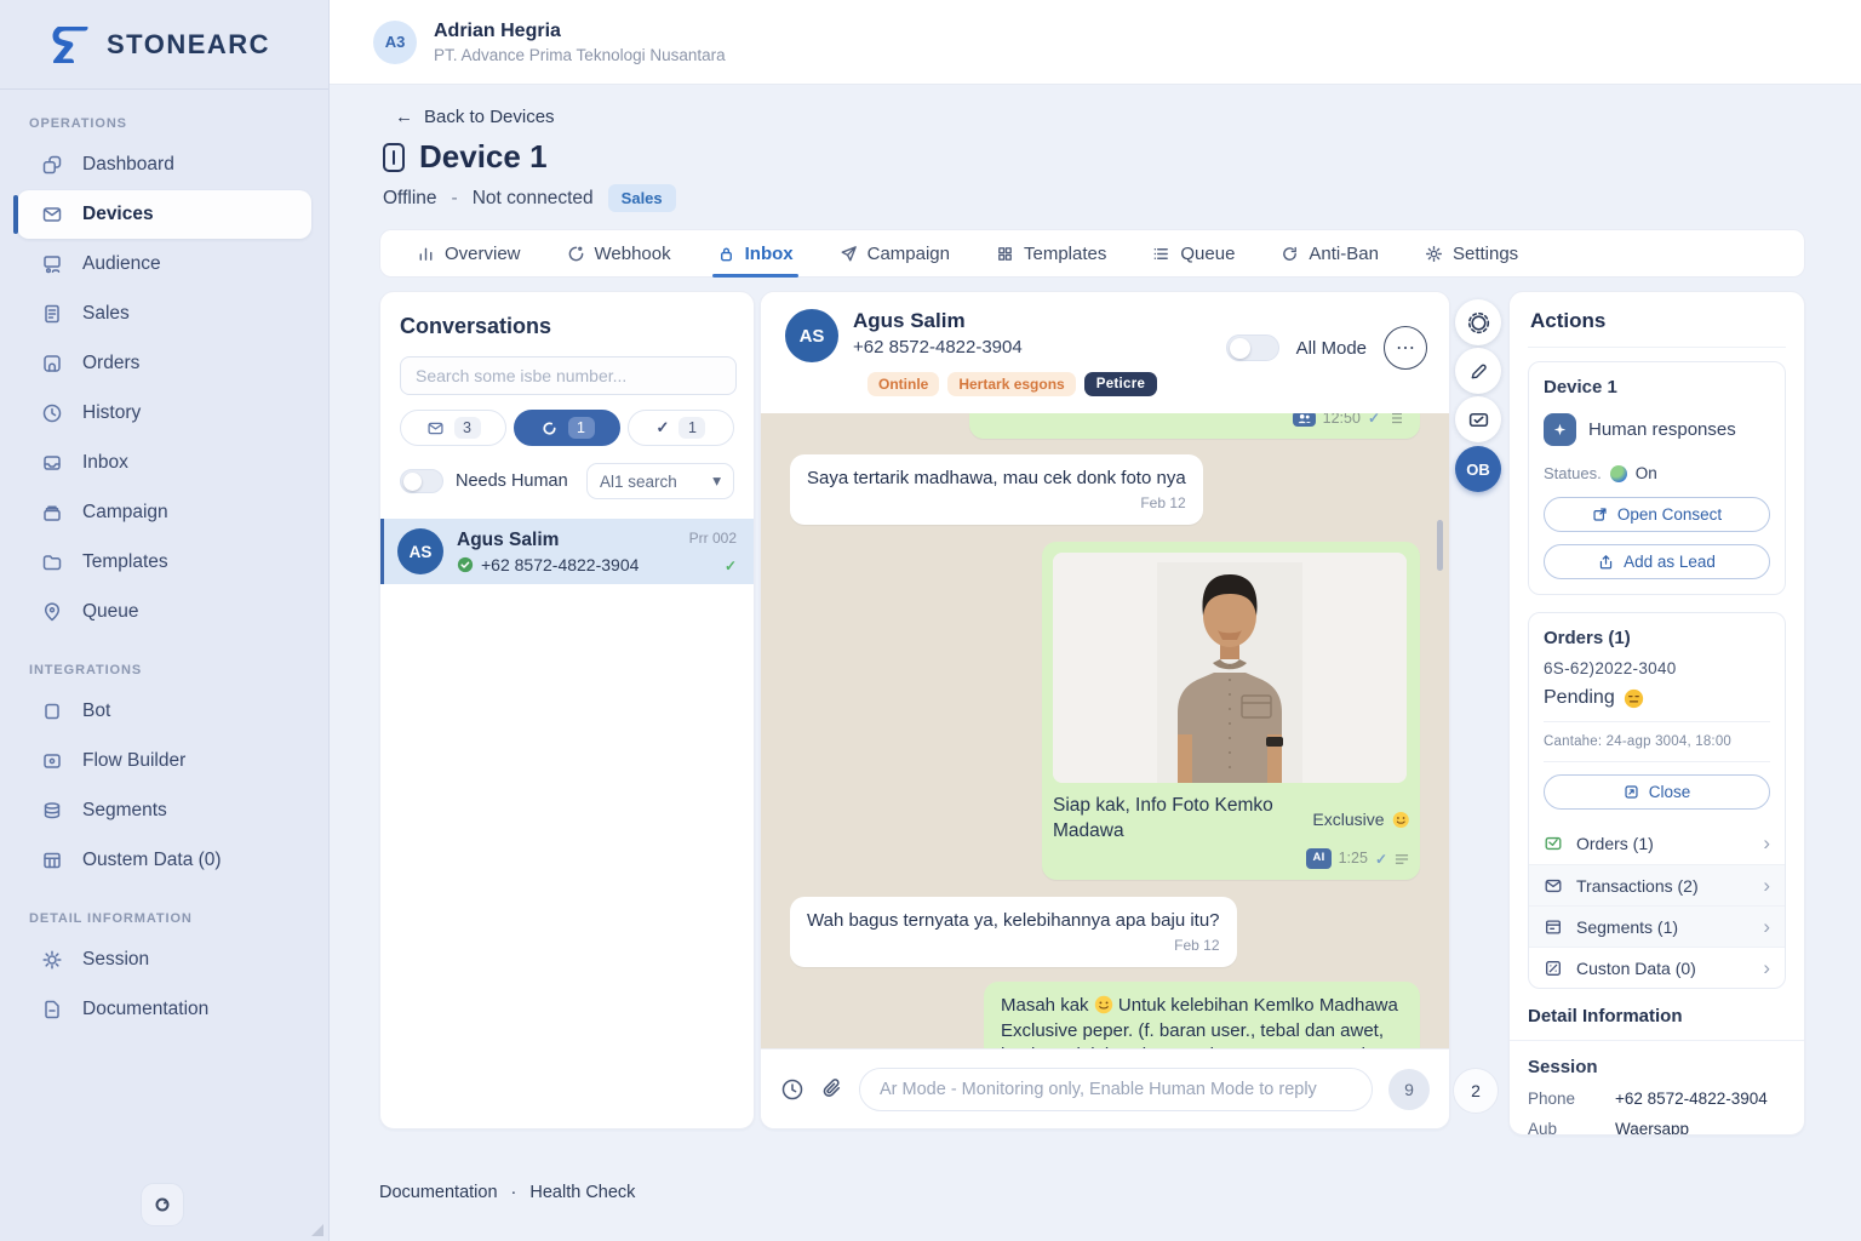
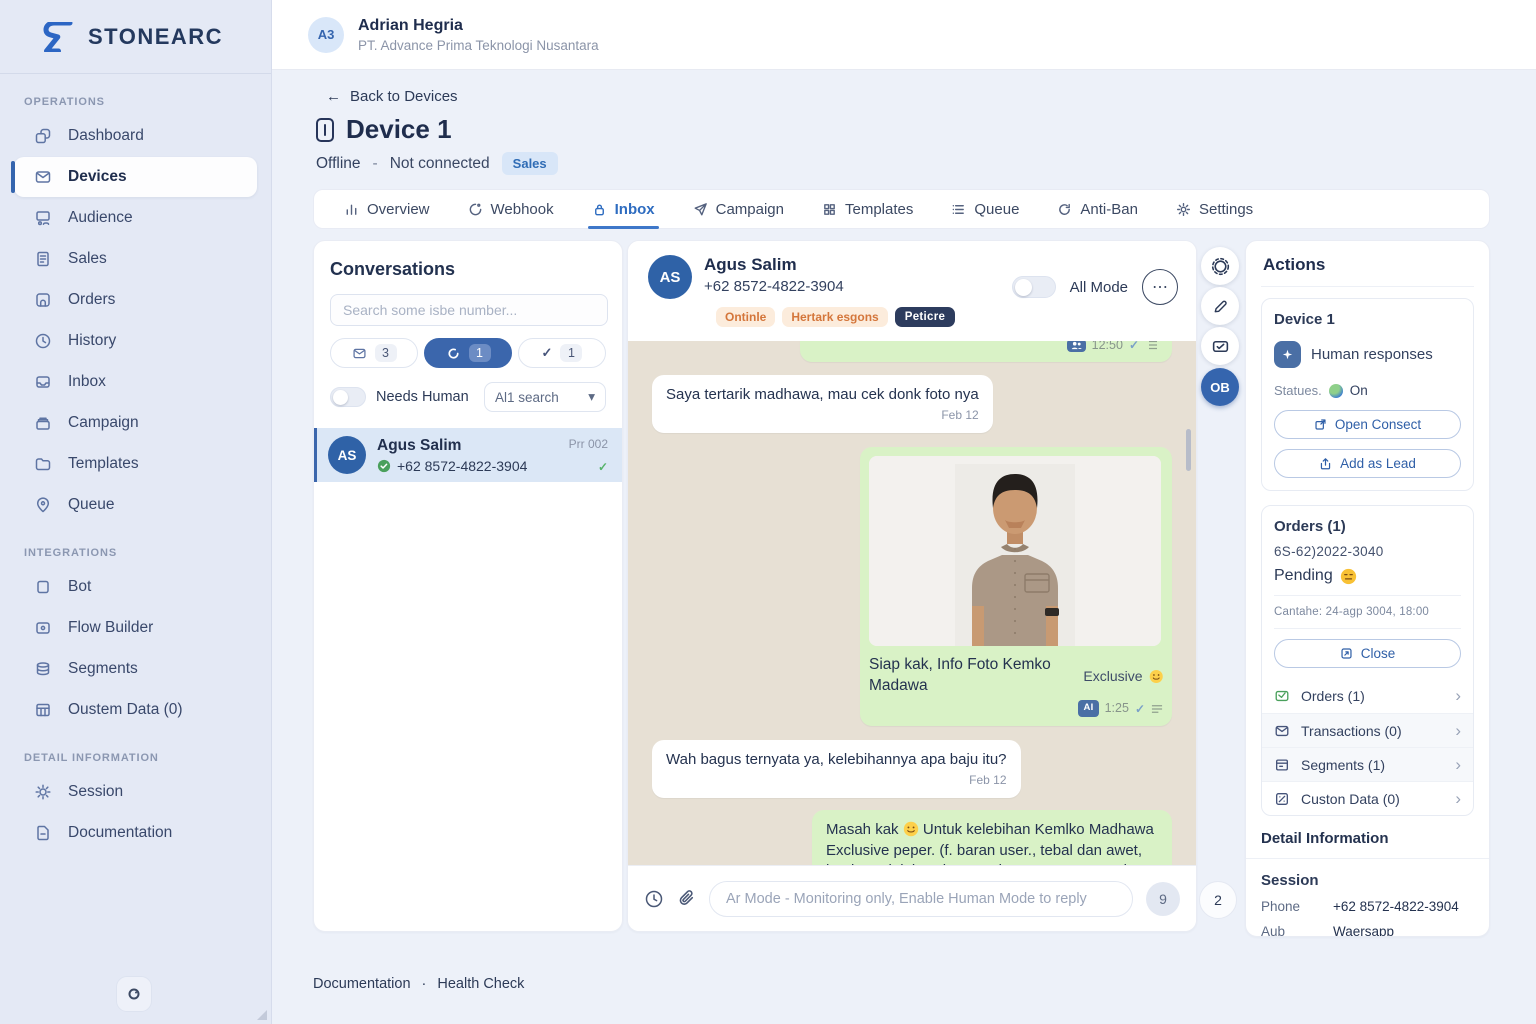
  STONEARC
  OPERATIONS
  Dashboard
  Devices
  Audience
  Sales
  Orders
  History
  Inbox
  Campaign
  Templates
  Queue
  INTEGRATIONS
  Bot
  Flow Builder
  Segments
  Oustem Data (0)
  DETAIL INFORMATION
  Session
  Documentation
  A3
  Adrian Hegria
  PT. Advance Prima Teknologi Nusantara
  ←
  Back to Devices
  Device 1
  Offline
  -
  Not connected
  Sales
  Overview
  Webhook
  Inbox
  Campaign
  Templates
  Queue
  Anti-Ban
  Settings
  Conversations
  Search some isbe number...
  3
  1
  ✓
  1
  Needs Human
  Al1 search
  ▾
  AS
  Agus Salim
  +62 8572-4822-3904
  Prr 002
  ✓
  AS
  Agus Salim
  +62 8572-4822-3904
  Ontinle
  Hertark esgons
  Peticre
  All Mode
  ⋯
  12:50
  ✓
  Saya tertarik madhawa, mau cek donk foto nya
  Feb 12
  Siap kak, Info Foto Kemko Madawa
  Exclusive
  AI
  1:25
  ✓
  Wah bagus ternyata ya, kelebihannya apa baju itu?
  Feb 12
  Ar Mode - Monitoring only, Enable Human Mode to reply
  9
  OB
  2
  Actions
  Device 1
  Human responses
  Statues.
  On
  Open Consect
  Add as Lead
  Orders (1)
  6S-62)2022-3040
  Pending
  Cantahe: 24-agp 3004, 18:00
  Close
  Orders (1)
  ›
- Transactions (2)
+ Transactions (0)
  ›
  Segments (1)
  ›
  Custon Data (0)
  ›
  Detail Information
  Session
  Phone
  +62 8572-4822-3904
  Aub
  Waersapp
  Documentation
  ·
  Health Check
